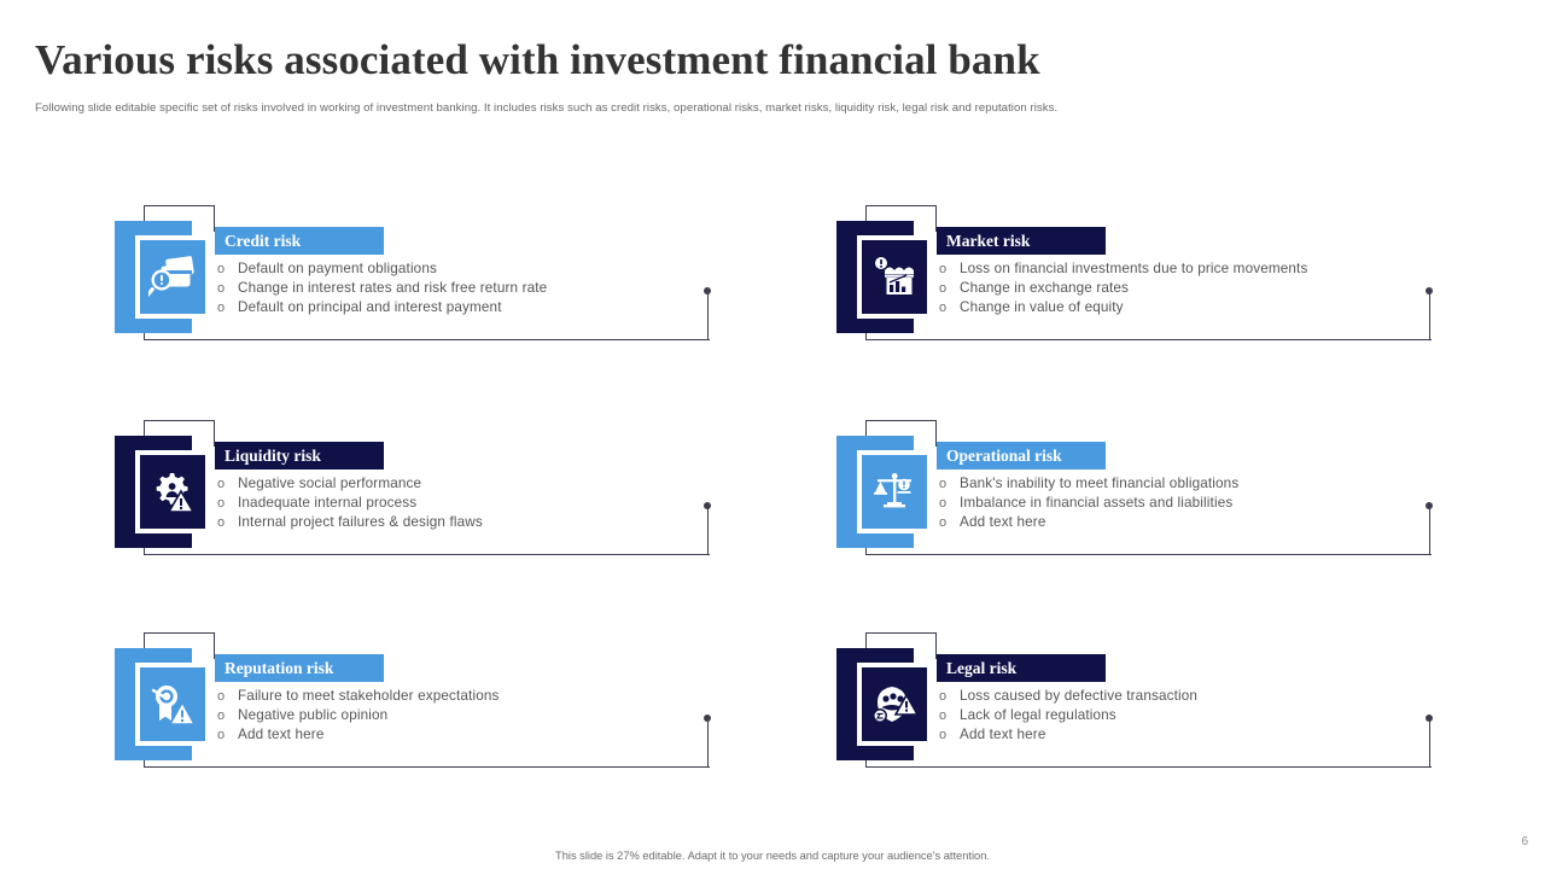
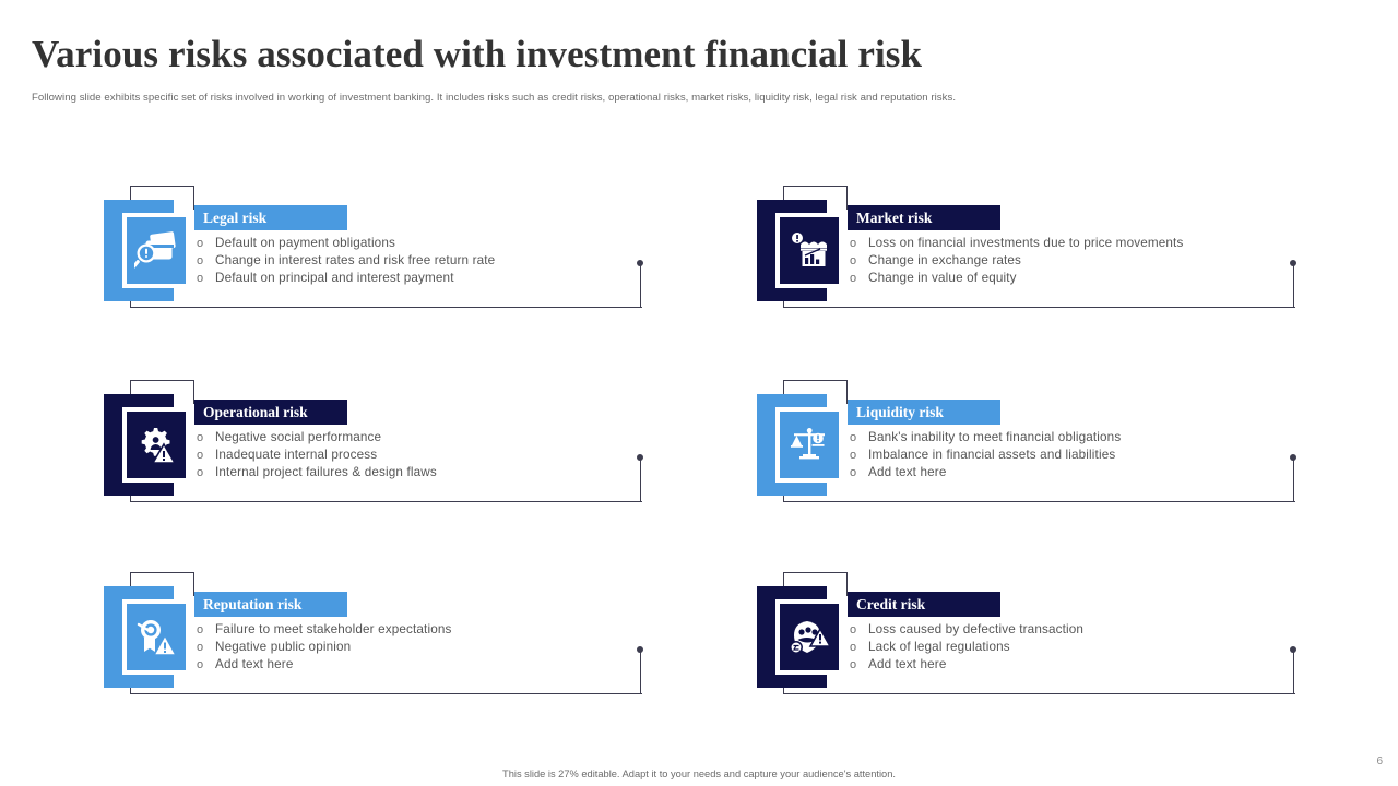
- Various risks associated with investment financial bank
+ Various risks associated with investment financial risk
- Following slide editable specific set of risks involved in working of investment banking. It includes risks such as credit risks, operational risks, market risks, liquidity risk, legal risk and reputation risks.
+ Following slide exhibits specific set of risks involved in working of investment banking. It includes risks such as credit risks, operational risks, market risks, liquidity risk, legal risk and reputation risks.
- Credit risk
+ Legal risk
  o
  Default on payment obligations
  o
  Change in interest rates and risk free return rate
  o
  Default on principal and interest payment
  Market risk
  o
  Loss on financial investments due to price movements
  o
  Change in exchange rates
  o
  Change in value of equity
- Liquidity risk
+ Operational risk
  o
  Negative social performance
  o
  Inadequate internal process
  o
  Internal project failures & design flaws
- Operational risk
+ Liquidity risk
  o
  Bank's inability to meet financial obligations
  o
  Imbalance in financial assets and liabilities
  o
  Add text here
  Reputation risk
  o
  Failure to meet stakeholder expectations
  o
  Negative public opinion
  o
  Add text here
- Legal risk
+ Credit risk
  o
  Loss caused by defective transaction
  o
  Lack of legal regulations
  o
  Add text here
  This slide is 27% editable. Adapt it to your needs and capture your audience's attention.
  6
